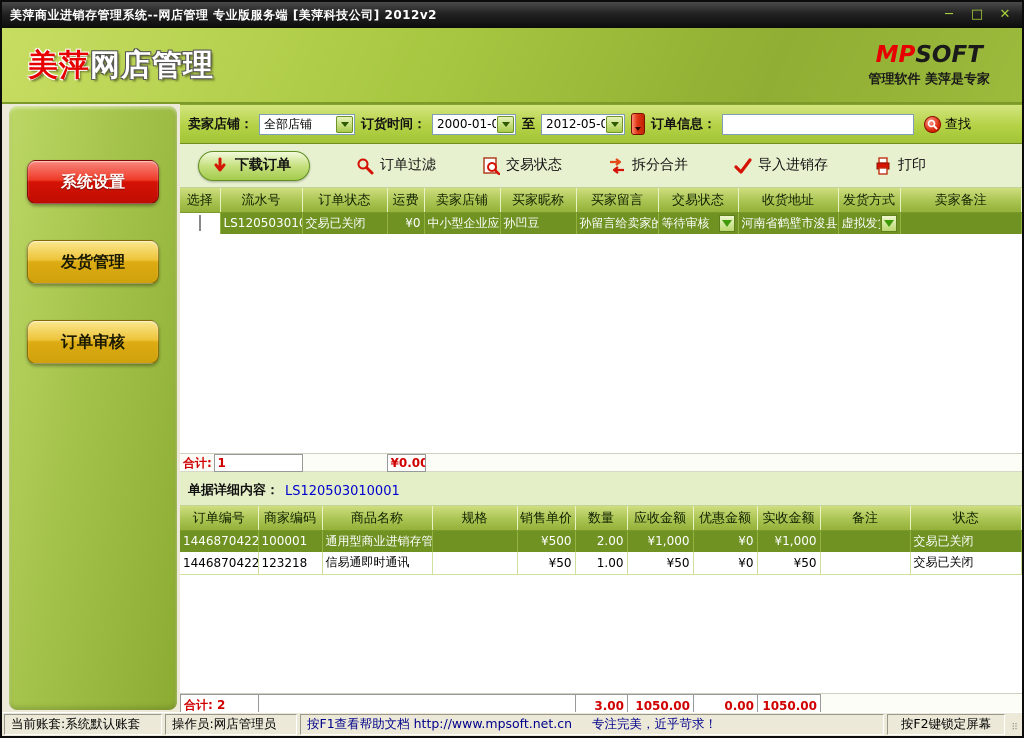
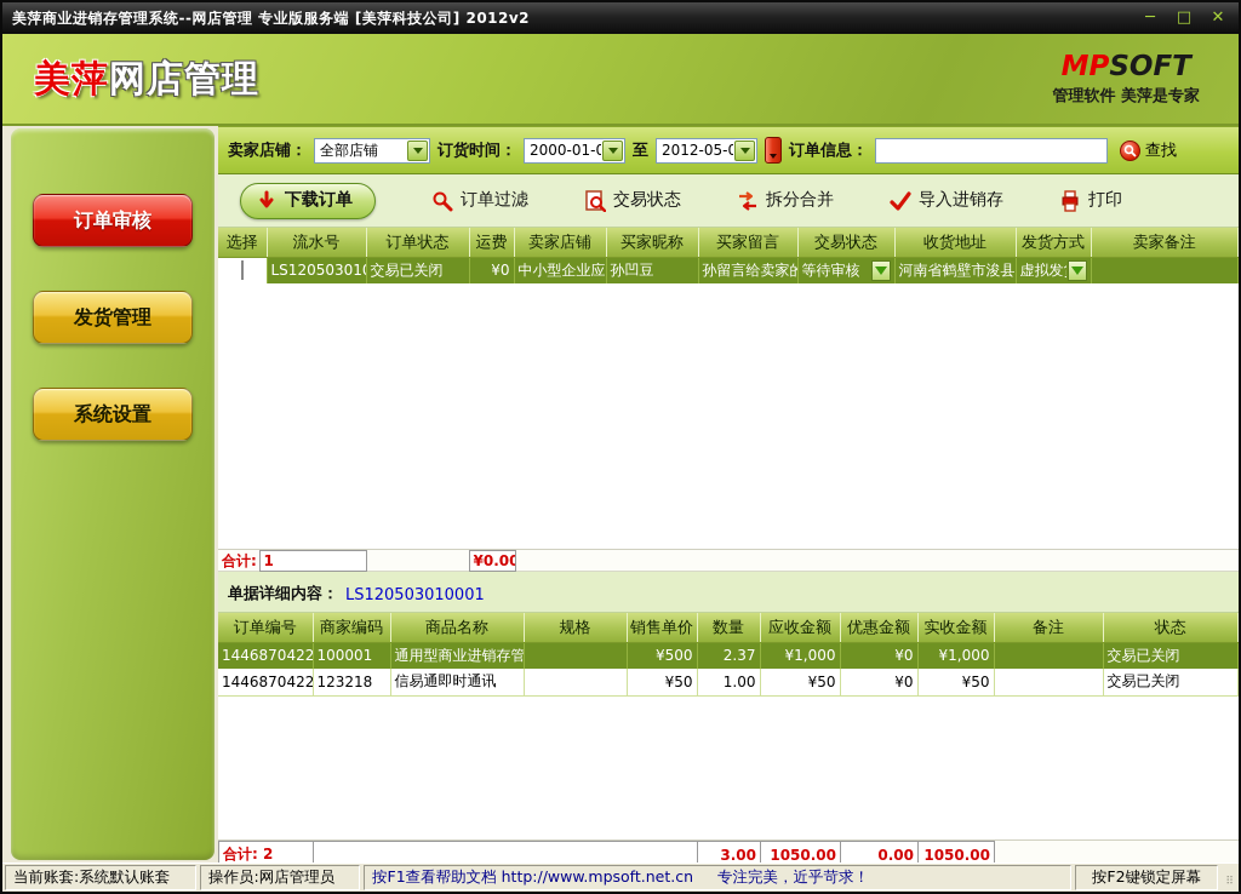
  美萍商业进销存管理系统--网店管理 专业版服务端 [美萍科技公司] 2012v2
  ─
  □
  ✕
  美萍网店管理
  MPSOFT
  管理软件 美萍是专家
- 系统设置
+ 订单审核
  发货管理
- 订单审核
+ 系统设置
  卖家店铺：
  全部店铺
  订货时间：
  2000-01-0
  至
  2012-05-0
  订单信息：
  查找
  下载订单
  订单过滤
  交易状态
  拆分合并
  导入进销存
  打印
  选择	流水号	订单状态	运费	卖家店铺	买家昵称	买家留言	交易状态	收货地址	发货方式	卖家备注
  	LS12050301	交易已关闭	¥0	中小型企业应	孙凹豆	孙留言给卖家	等待审核	河南省鹤壁市浚县	虚拟发
  合计:	1		¥0.00
  单据详细内容：
  LS120503010001
  订单编号	商家编码	商品名称	规格	销售单价	数量	应收金额	优惠金额	实收金额	备注	状态
- 1446870422	100001	通用型商业进销存管		¥500	2.00	¥1,000	¥0	¥1,000		交易已关闭
+ 1446870422	100001	通用型商业进销存管		¥500	2.37	¥1,000	¥0	¥1,000		交易已关闭
  1446870422	123218	信易通即时通讯		¥50	1.00	¥50	¥0	¥50		交易已关闭
  合计: 2		3.00	1050.00	0.00	1050.00
  当前账套:系统默认账套
  操作员:网店管理员
  按F1查看帮助文档 http://www.mpsoft.net.cn
  专注完美，近乎苛求！
  按F2键锁定屏幕
  ⠿
